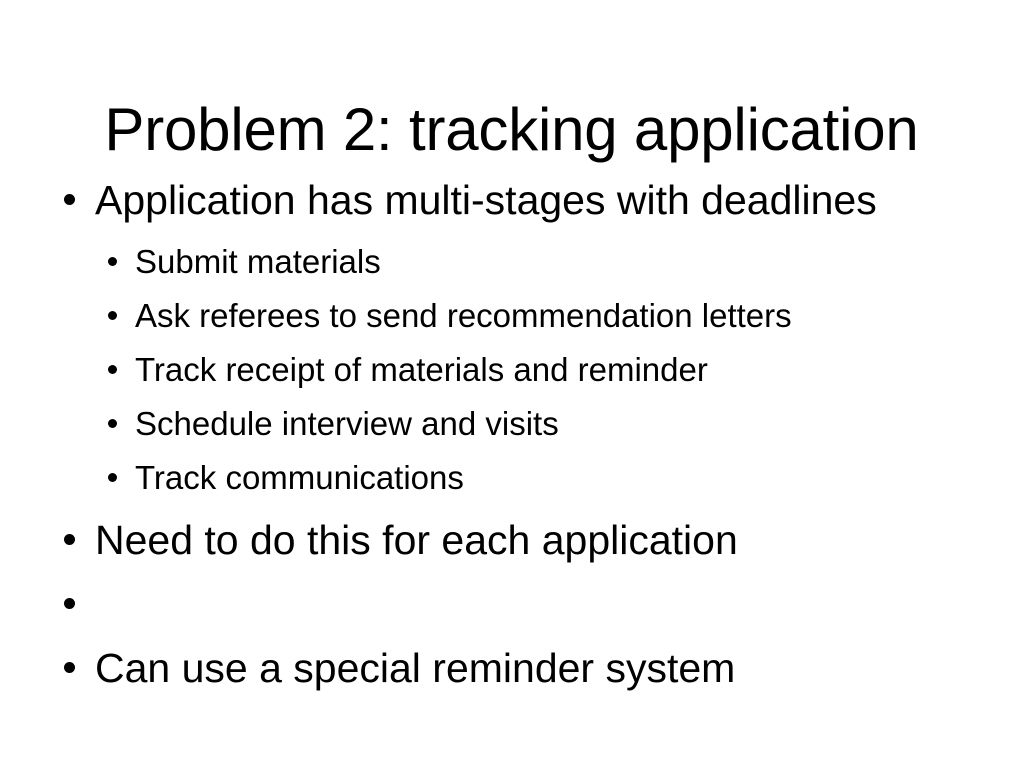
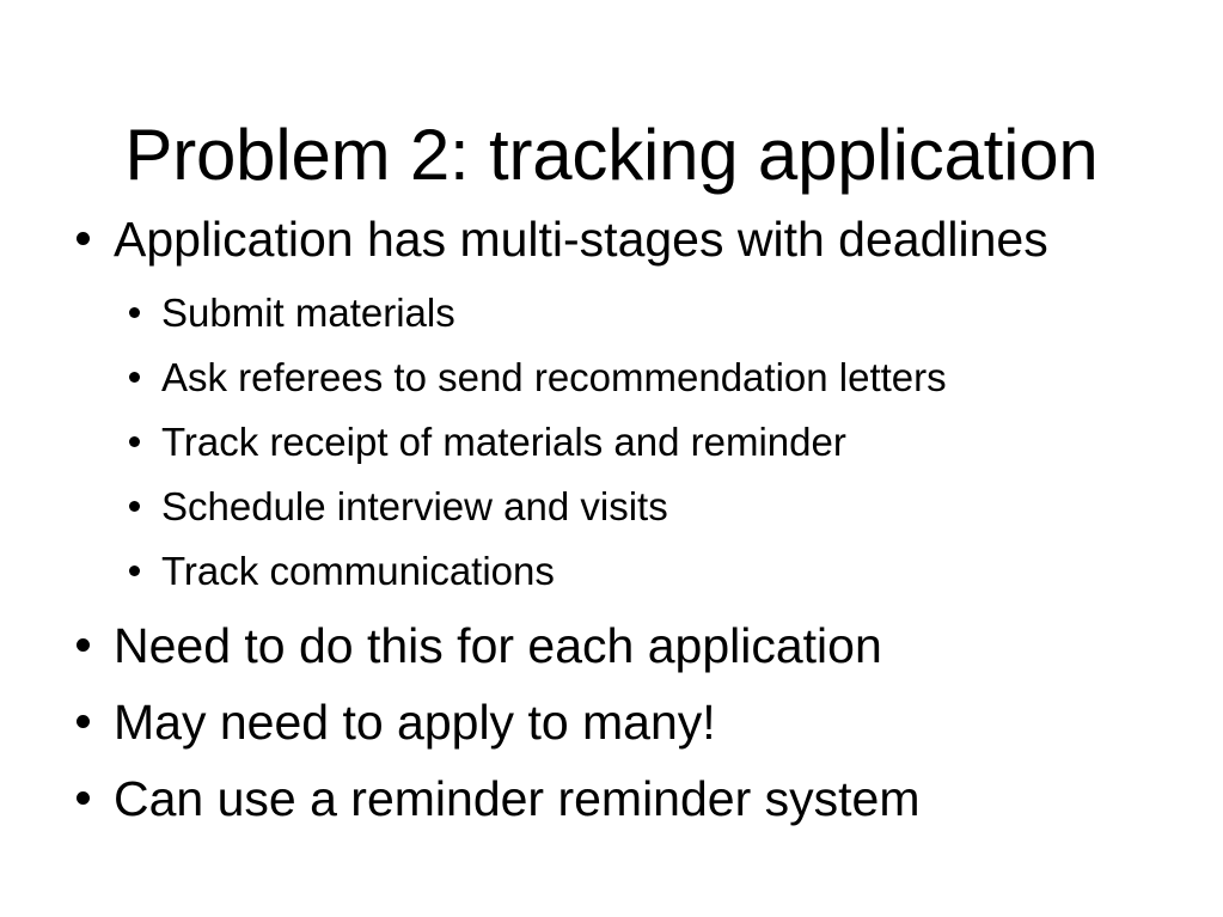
  Problem 2: tracking application
  Application has multi-stages with deadlines
  Submit materials
  Ask referees to send recommendation letters
  Track receipt of materials and reminder
  Schedule interview and visits
  Track communications
  Need to do this for each application
+ May need to apply to many!
- Can use a special reminder system
+ Can use a reminder reminder system
